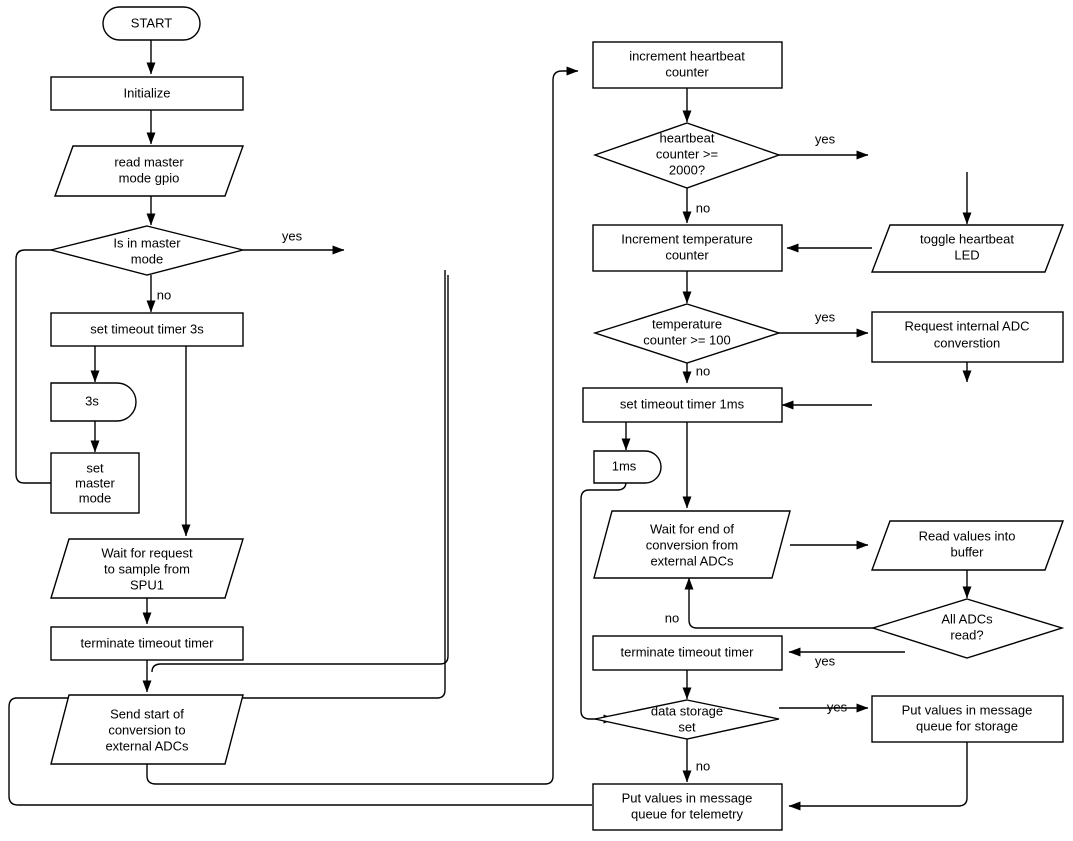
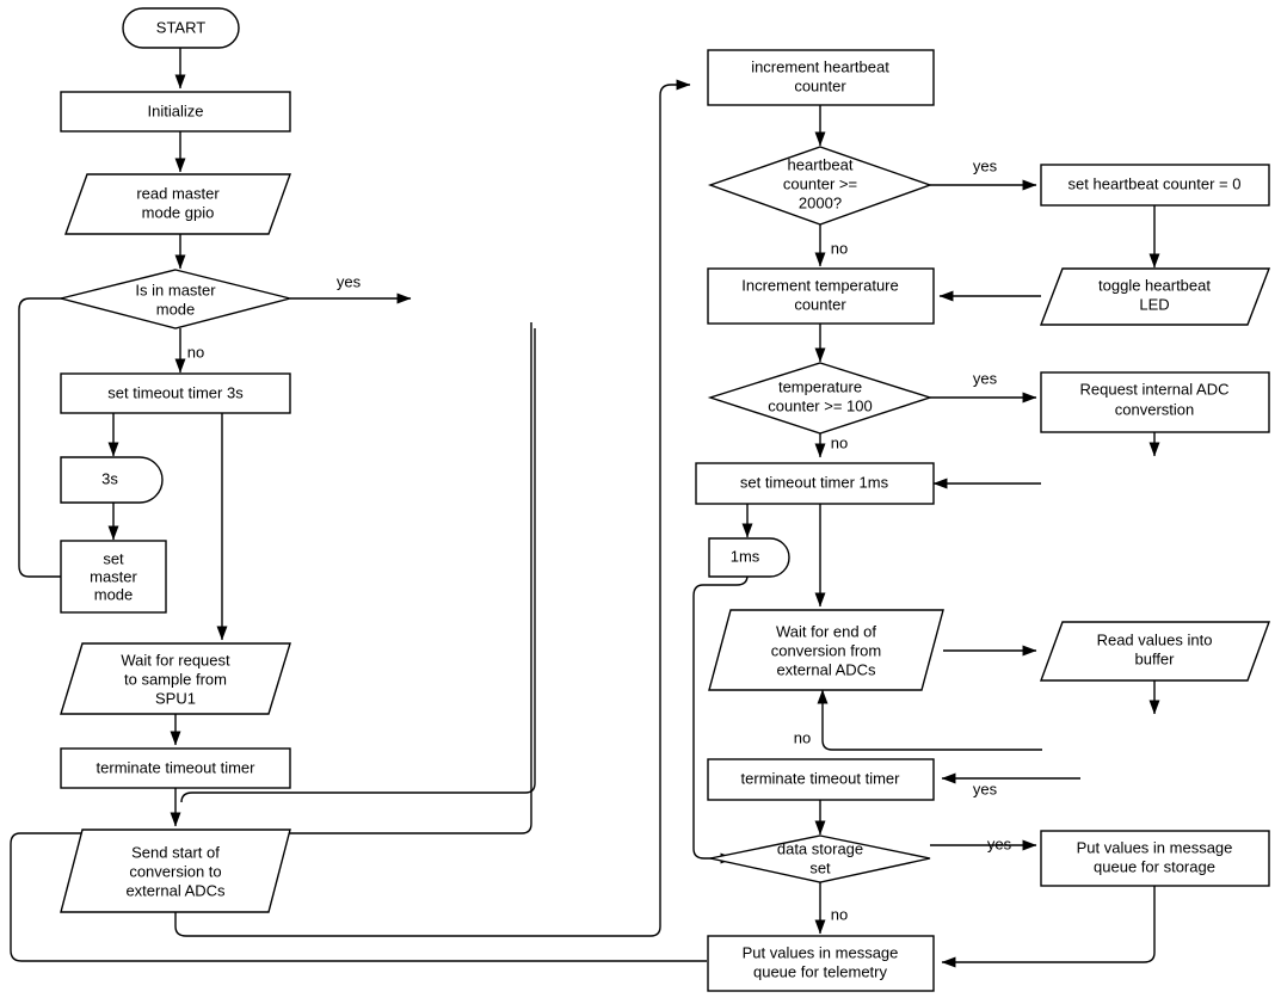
  START
  Initialize
  read master
  mode gpio
  Is in master
  mode
  yes
  no
  set timeout timer 3s
  3s
  set
  master
  mode
  Wait for request
  to sample from
  SPU1
  terminate timeout timer
  Send start of
  conversion to
  external ADCs
  increment heartbeat
  counter
  heartbeat
  counter >=
  2000?
  yes
  no
+ set heartbeat counter = 0
  toggle heartbeat
  LED
  Increment temperature
  counter
  temperature
  counter >= 100
  yes
  no
  Request internal ADC
  converstion
  set timeout timer 1ms
  1ms
  Wait for end of
  conversion from
  external ADCs
  Read values into
  buffer
- All ADCs
- read?
  no
  yes
  terminate timeout timer
  data storage
  set
  yes
  no
  Put values in message
  queue for storage
  Put values in message
  queue for telemetry
